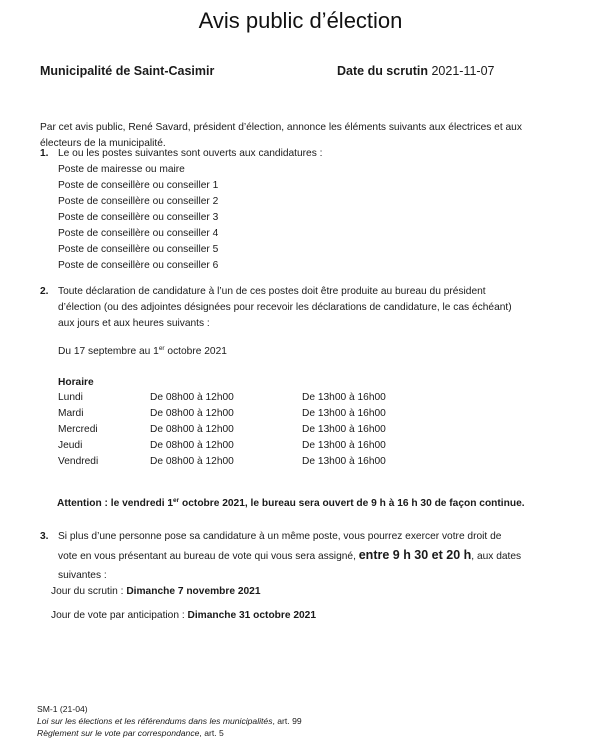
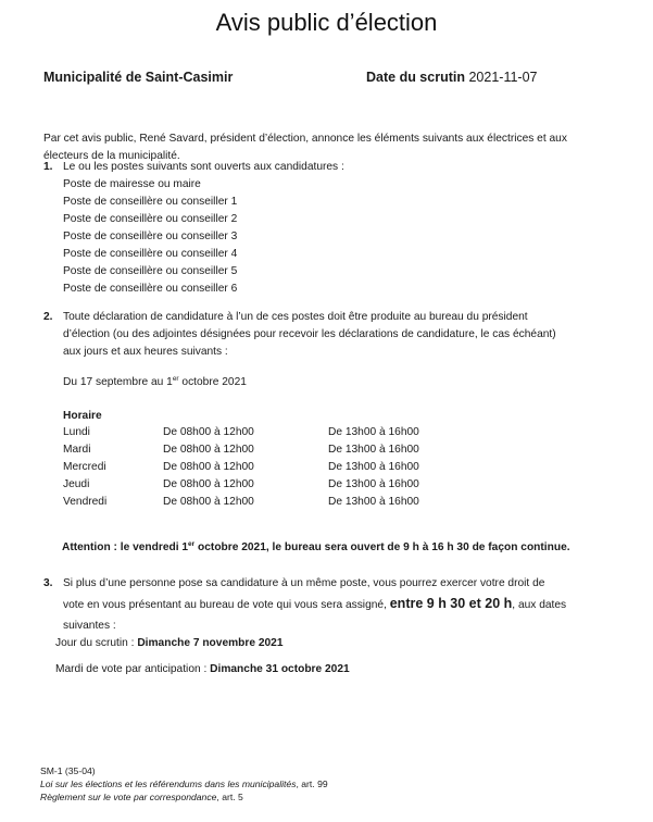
  Avis public d’élection
  Municipalité de Saint-Casimir
  Date du scrutin 2021-11-07
  Par cet avis public, René Savard, président d’élection, annonce les éléments suivants aux électrices et aux
  électeurs de la municipalité.
  1.
- Le ou les postes suivantes sont ouverts aux candidatures :
+ Le ou les postes suivants sont ouverts aux candidatures :
  Poste de mairesse ou maire
  Poste de conseillère ou conseiller 1
  Poste de conseillère ou conseiller 2
  Poste de conseillère ou conseiller 3
  Poste de conseillère ou conseiller 4
  Poste de conseillère ou conseiller 5
  Poste de conseillère ou conseiller 6
  2.
  Toute déclaration de candidature à l’un de ces postes doit être produite au bureau du président
  d’élection (ou des adjointes désignées pour recevoir les déclarations de candidature, le cas échéant)
  aux jours et aux heures suivants :
  Du 17 septembre au 1 octobre 2021
  Horaire
  Lundi
  De 08h00 à 12h00
  De 13h00 à 16h00
  Mardi
  De 08h00 à 12h00
  De 13h00 à 16h00
  Mercredi
  De 08h00 à 12h00
  De 13h00 à 16h00
  Jeudi
  De 08h00 à 12h00
  De 13h00 à 16h00
  Vendredi
  De 08h00 à 12h00
  De 13h00 à 16h00
  Attention : le vendredi 1 octobre 2021, le bureau sera ouvert de 9 h à 16 h 30 de façon continue.
  3.
  Si plus d’une personne pose sa candidature à un même poste, vous pourrez exercer votre droit de
  vote en vous présentant au bureau de vote qui vous sera assigné, entre 9 h 30 et 20 h, aux dates
  suivantes :
  Jour du scrutin : Dimanche 7 novembre 2021
- Jour de vote par anticipation : Dimanche 31 octobre 2021
+ Mardi de vote par anticipation : Dimanche 31 octobre 2021
- SM-1 (21-04)
+ SM-1 (35-04)
  Loi sur les élections et les référendums dans les municipalités, art. 99
  Règlement sur le vote par correspondance, art. 5
